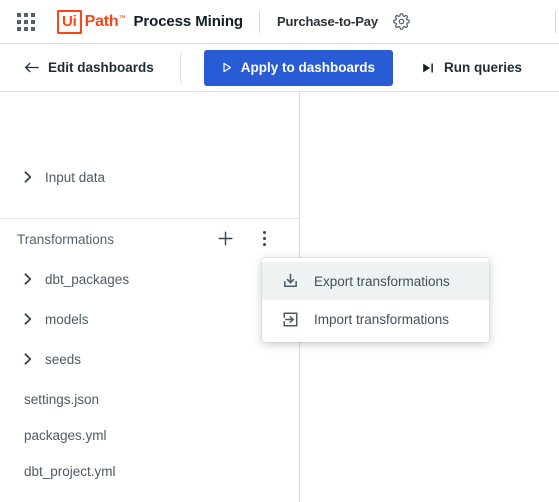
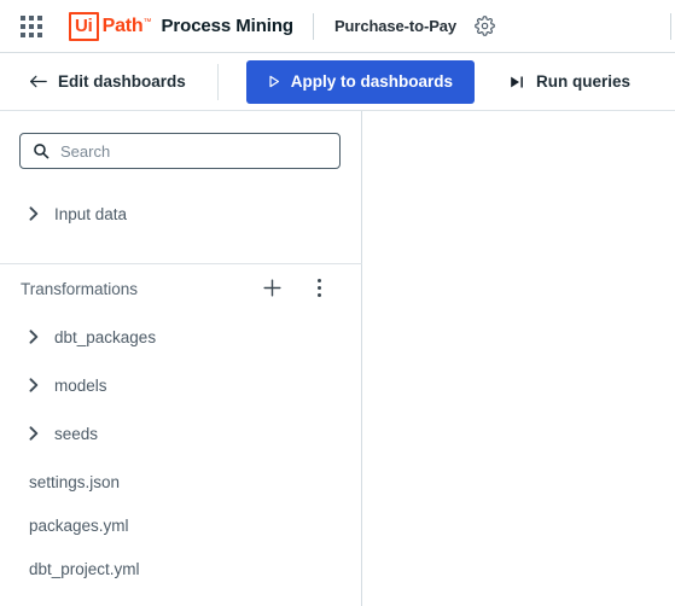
  Ui
  Path
  Process Mining
  Purchase-to-Pay
  Edit dashboards
  Apply to dashboards
  Run queries
+ Search
  Input data
  Transformations
  dbt_packages
  models
  seeds
  settings.json
  packages.yml
  dbt_project.yml
- Export transformations
- Import transformations
